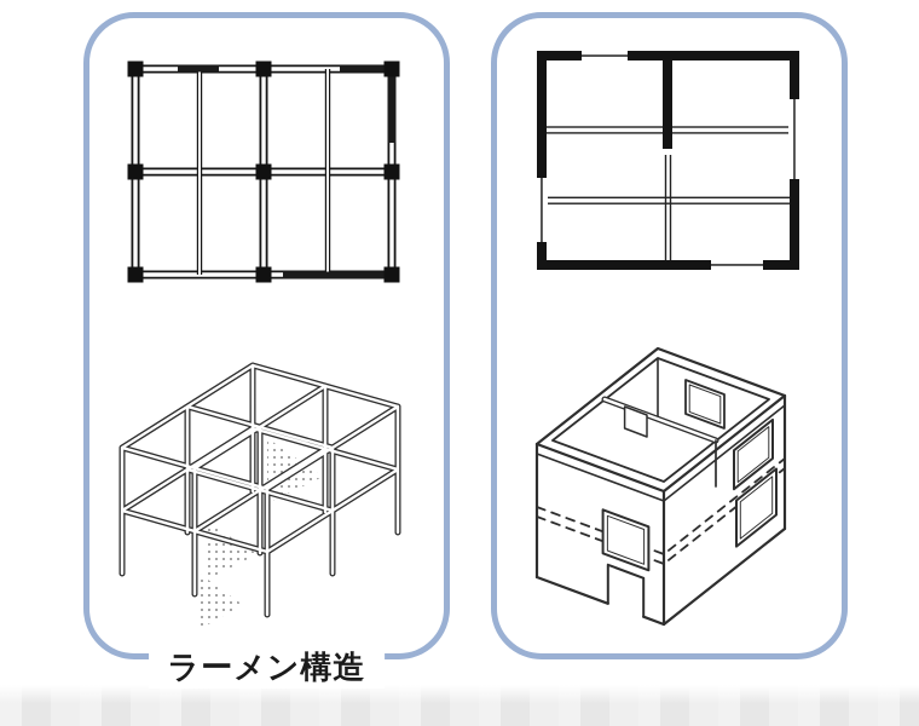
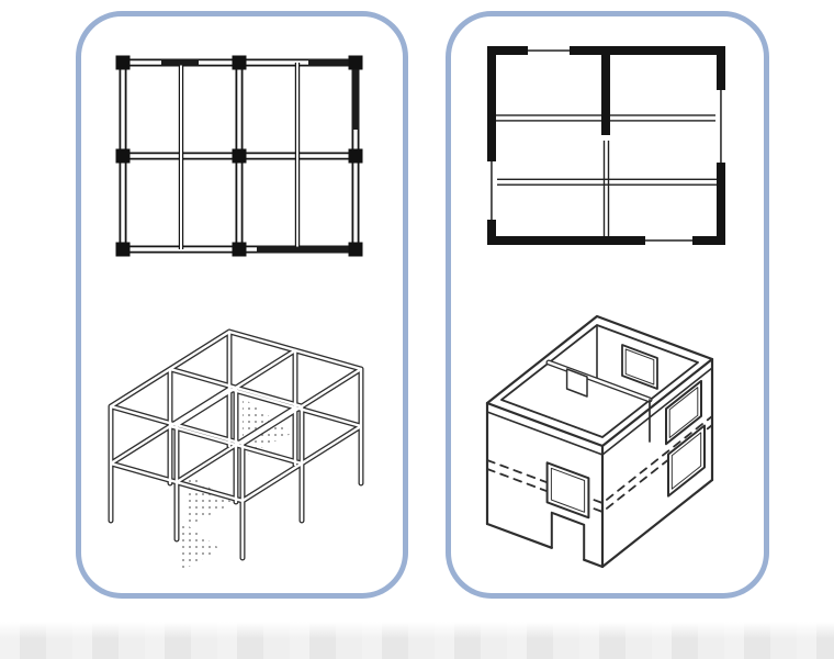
- ラーメン構造
